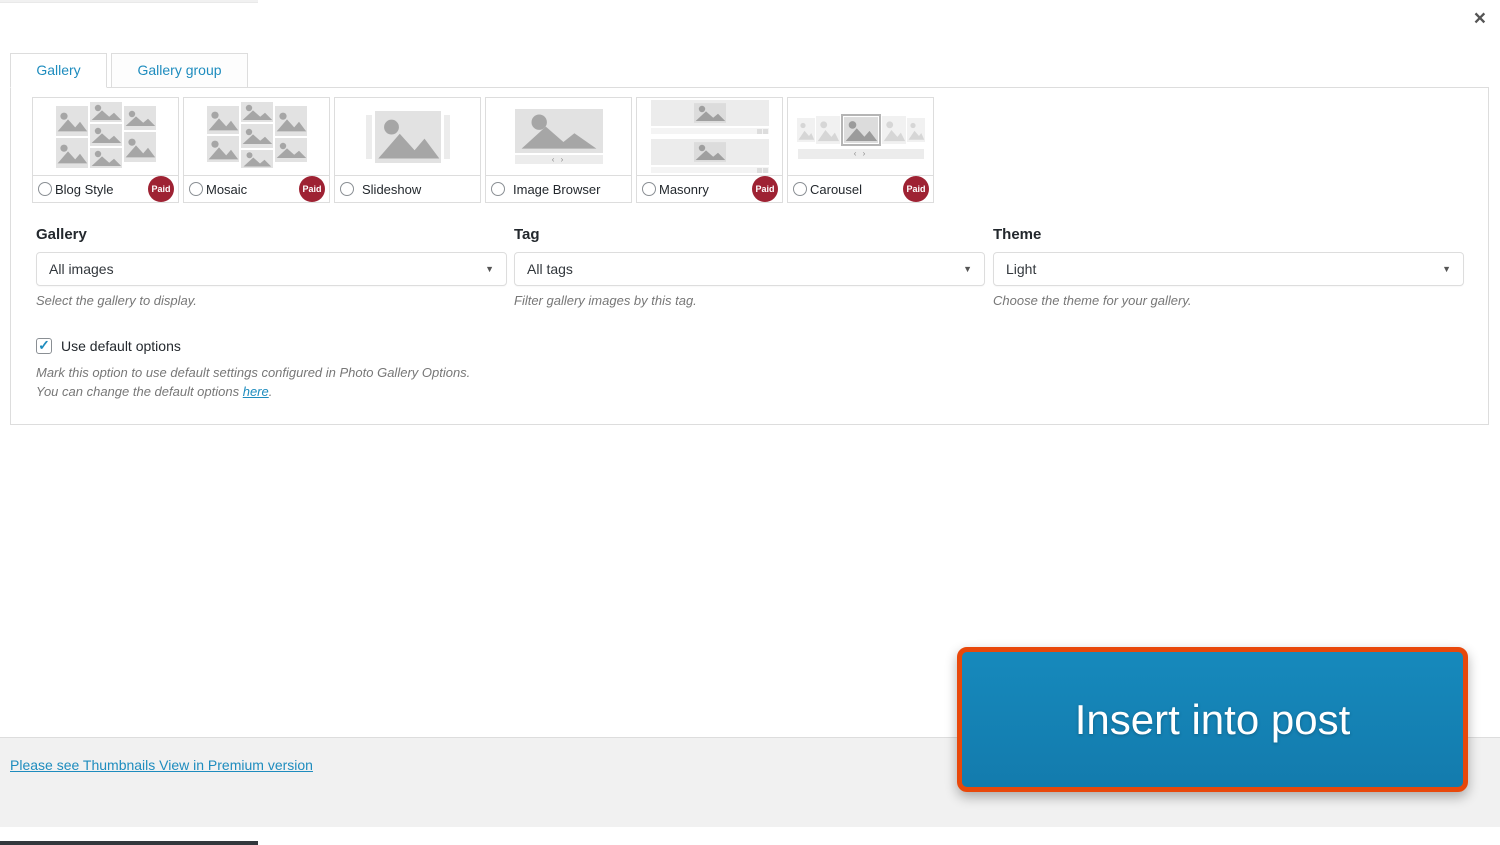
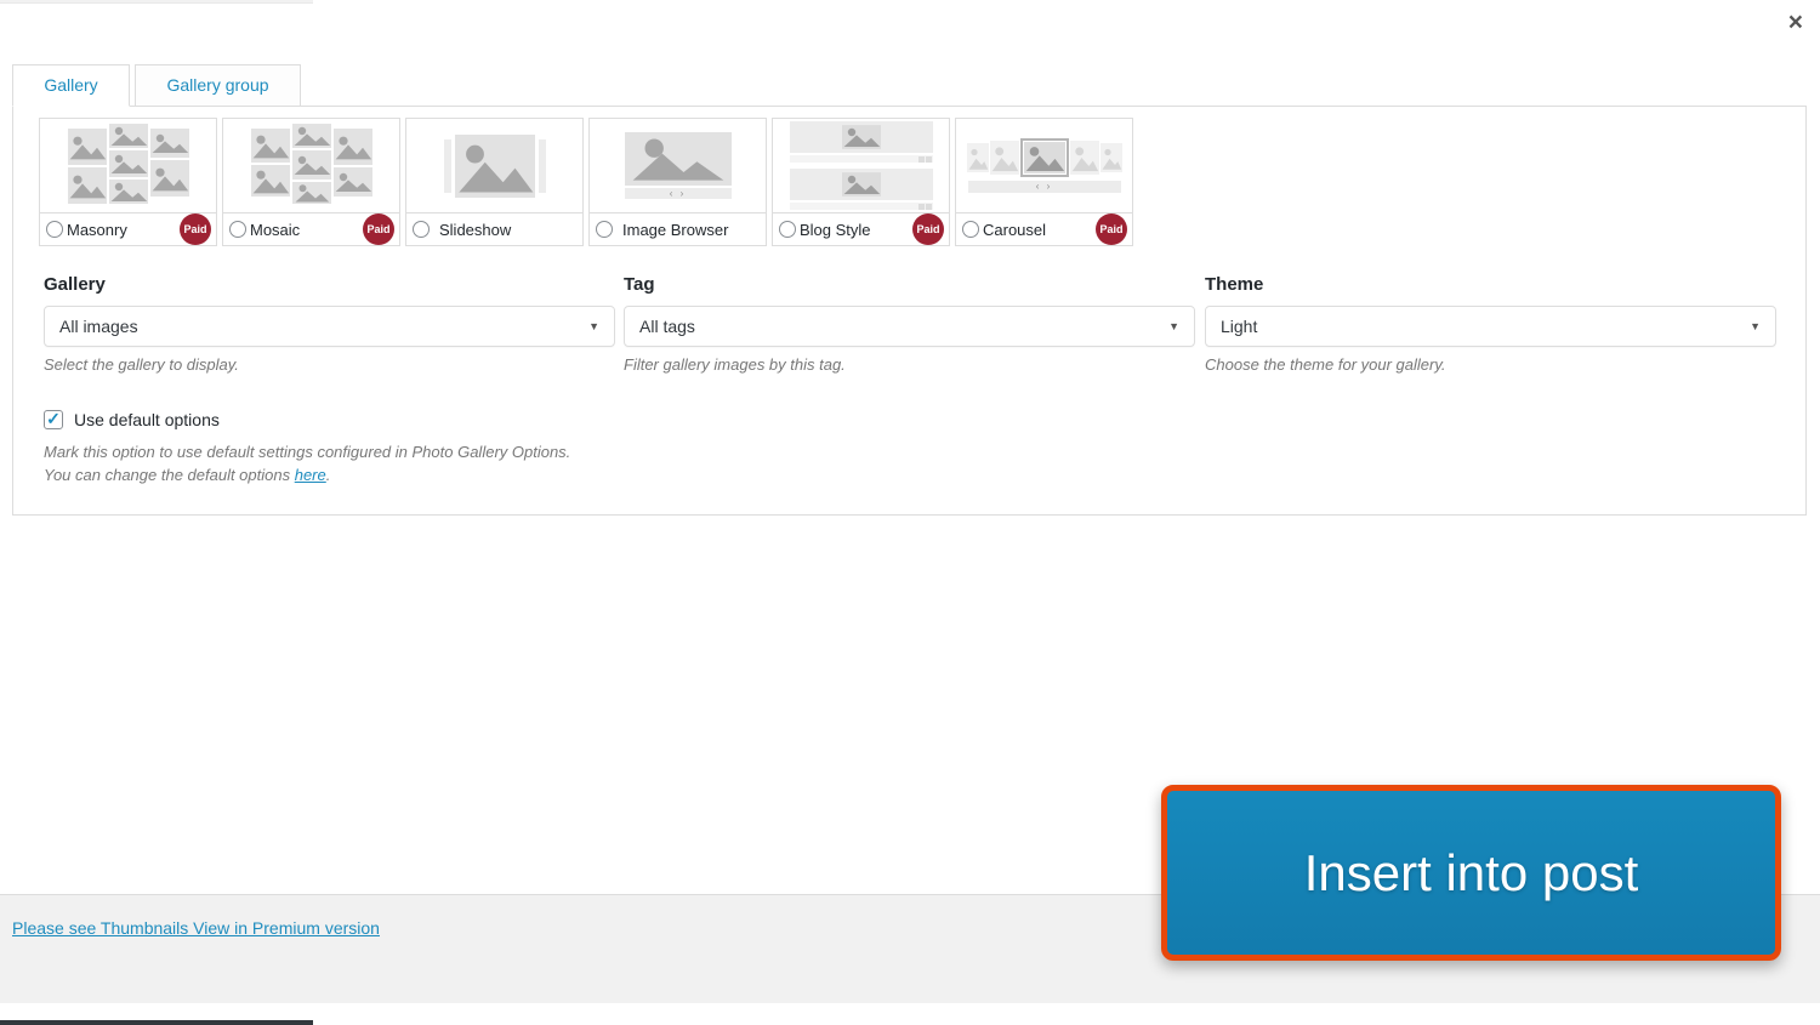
  ×
  Gallery
  Gallery group
- Blog Style
+ Masonry
  Paid
  Mosaic
  Paid
  Slideshow
  ‹ ›
  Image Browser
- Masonry
+ Blog Style
  Paid
  ‹ ›
  Carousel
  Paid
  Gallery
  All images
  ▼
  Select the gallery to display.
  Tag
  All tags
  ▼
  Filter gallery images by this tag.
  Theme
  Light
  ▼
  Choose the theme for your gallery.
  ✓
  Use default options
  Mark this option to use default settings configured in Photo Gallery Options.
  You can change the default options here.
  Please see Thumbnails View in Premium version
  Insert into post
